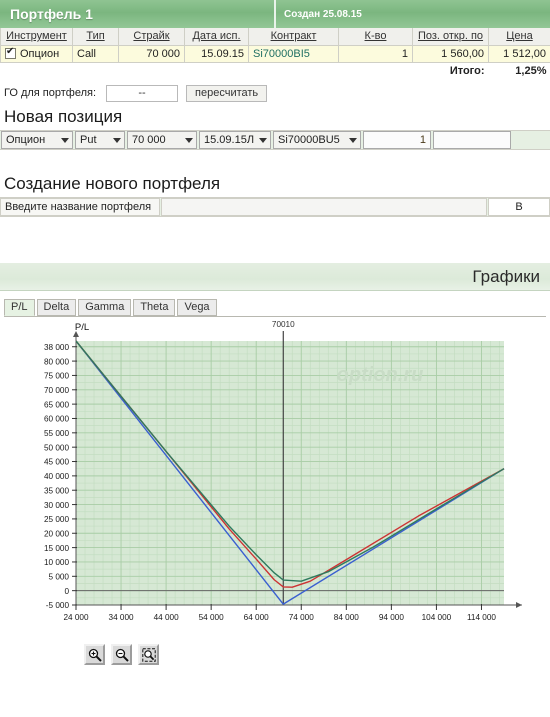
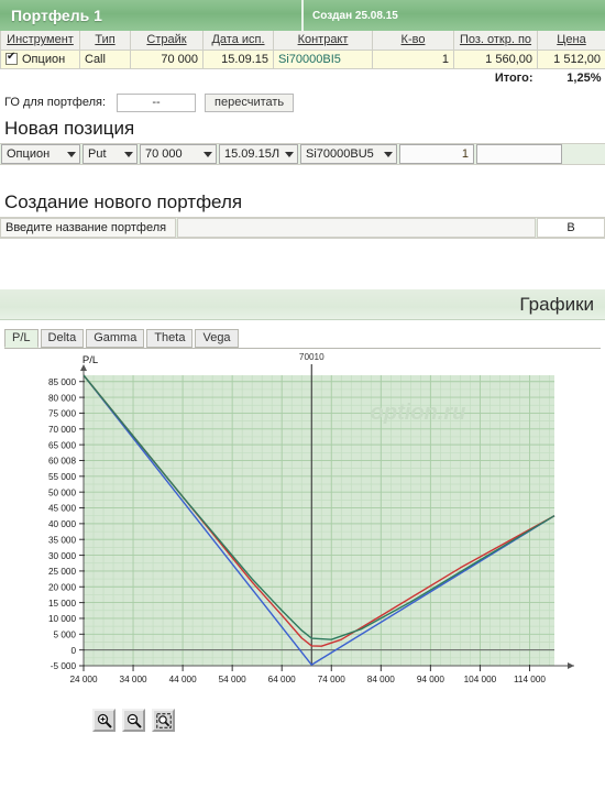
  Портфель 1
  Создан 25.08.15
  Инструмент	Тип	Страйк	Дата исп.	Контракт	К-во	Поз. откр. по	Цена
  Опцион	Call	70 000	15.09.15	Si70000BI5	1	1 560,00	1 512,00
  	Итого:	1,25%
  ГО для портфеля:
  --
  пересчитать
  Новая позиция
  Опцион
  Put
  70 000
  15.09.15Л
  Si70000BU5
  1
  Создание нового портфеля
  Введите название портфеля
  В
  Графики
  P/L
  Delta
  Gamma
  Theta
  Vega
  option.ru
  -5 000
  0
  5 000
  10 000
  15 000
  20 000
  25 000
  30 000
  35 000
  40 000
  45 000
  50 000
  55 000
- 60 000
+ 60 008
  65 000
  70 000
  75 000
  80 000
- 38 000
+ 85 000
  24 000
  34 000
  44 000
  54 000
  64 000
  74 000
  84 000
  94 000
  104 000
  114 000
  P/L
  70010
